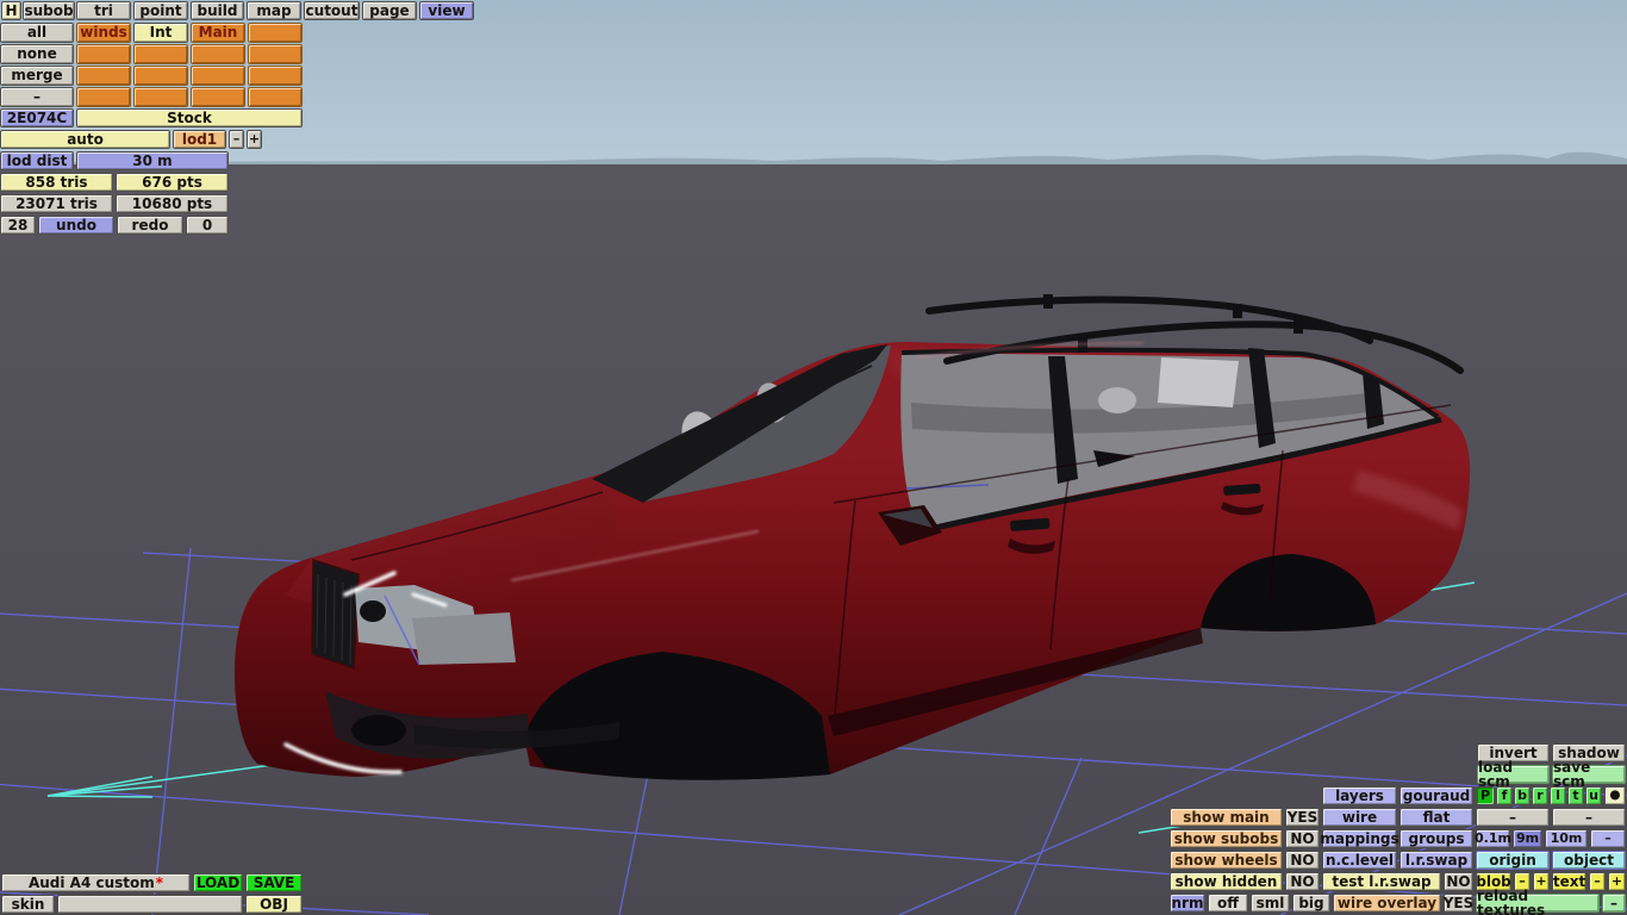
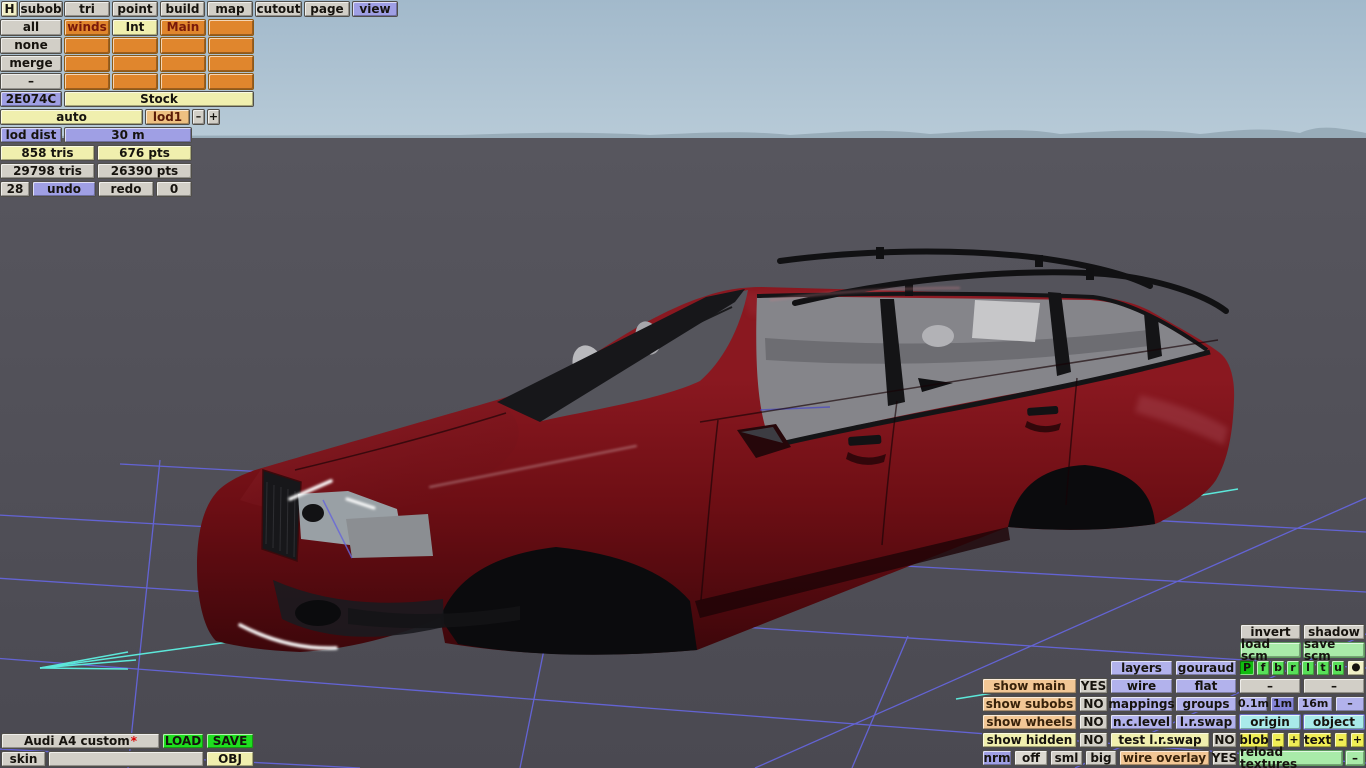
  H
  subob
  tri
  point
  build
  map
  cutout
  page
  view
  all
  none
  merge
  –
  winds
  Int
  Main
  2E074C
  Stock
  auto
  lod1
  –
  +
  lod dist
  30 m
  858 tris
  676 pts
- 23071 tris
+ 29798 tris
- 10680 pts
+ 26390 pts
  28
  undo
  redo
  0
  invert
  shadow
  load scm
  save scm
  layers
  gouraud
  P
  f
  b
  r
  l
  t
  u
  ●
  show main
  YES
  wire
  flat
  –
  –
  show subobs
  NO
  mappings
  groups
  0.1m
- 9m
+ 1m
- 10m
+ 16m
  –
  show wheels
  NO
  n.c.level
  l.r.swap
  origin
  object
  show hidden
  NO
  test l.r.swap
  NO
  blob
  –
  +
  text
  –
  +
  nrm
  off
  sml
  big
  wire overlay
  YES
  reload textures
  –
  Audi A4 custom
  *
  LOAD
  SAVE
  skin
  OBJ
